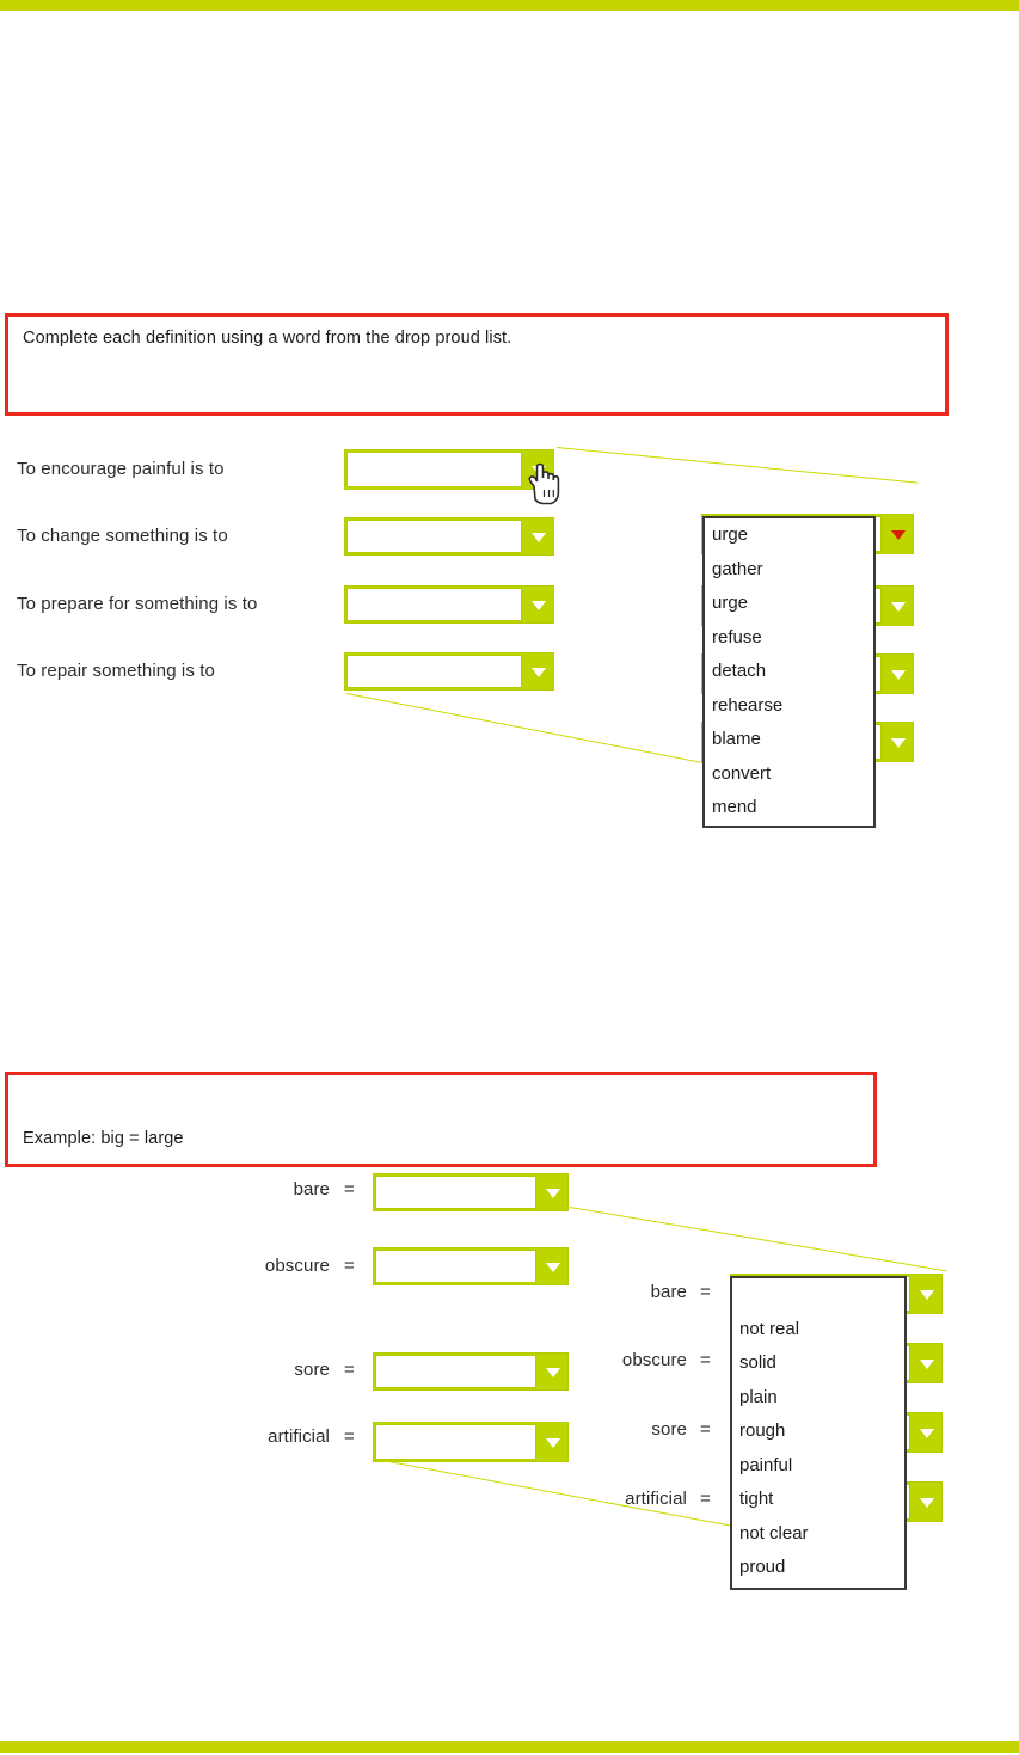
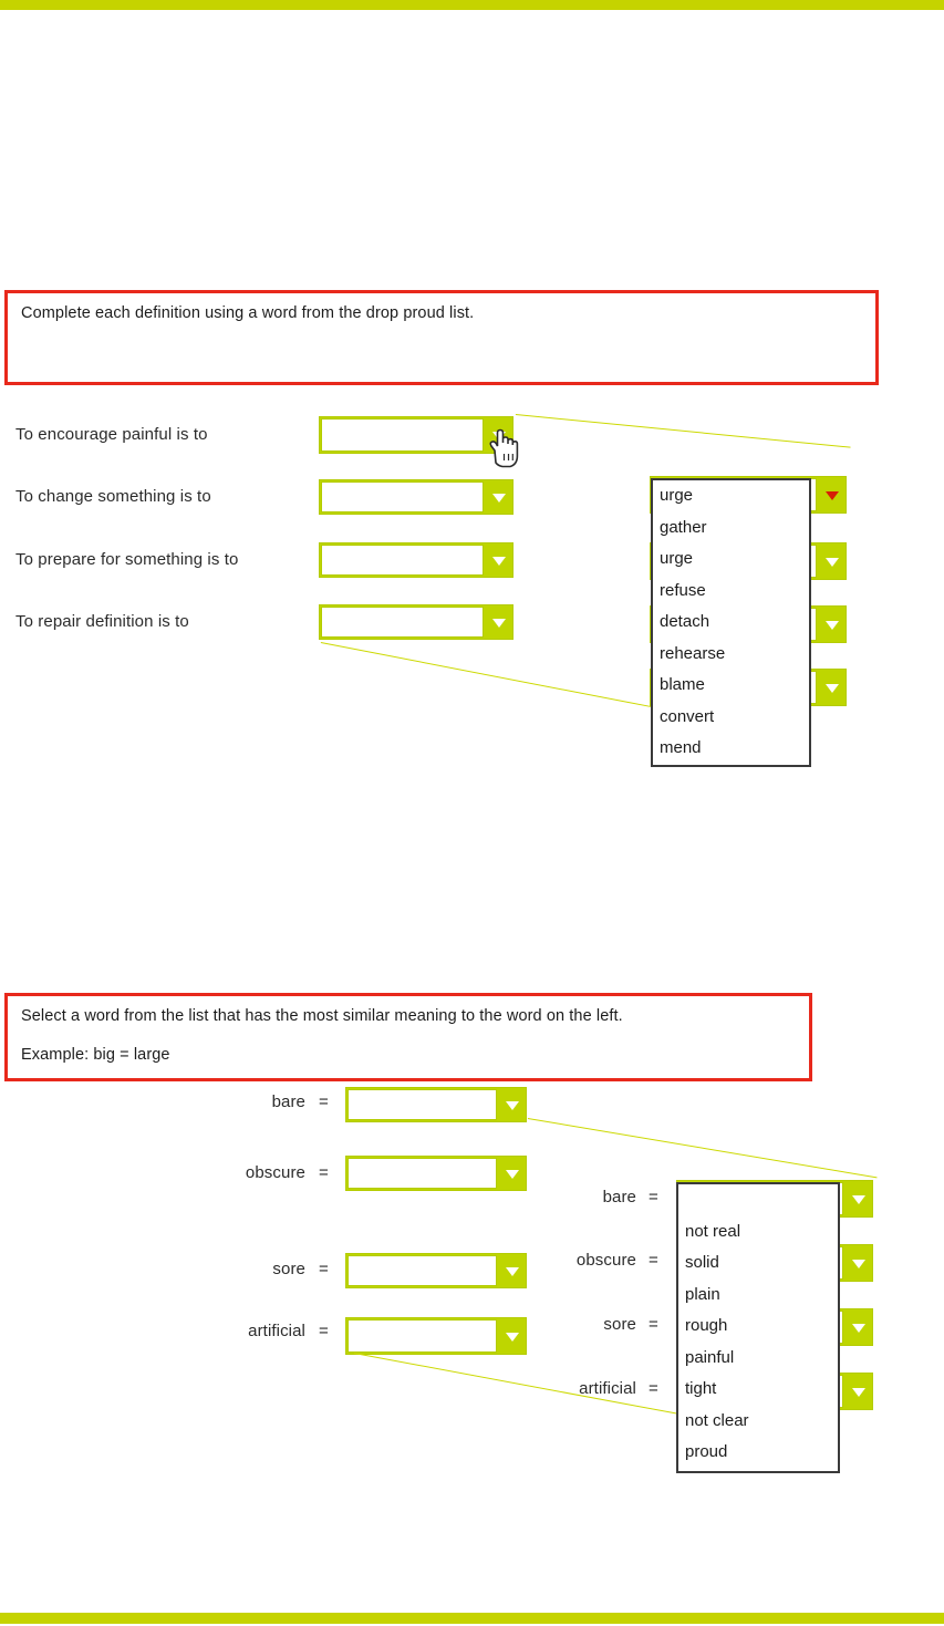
  Complete each definition using a word from the drop proud list.
  To encourage painful is to
  To change something is to
  To prepare for something is to
- To repair something is to
+ To repair definition is to
  urge
  gather
  urge
  refuse
  detach
  rehearse
  blame
  convert
  mend
+ Select a word from the list that has the most similar meaning to the word on the left.
  Example: big = large
  bare
  =
  obscure
  =
  sore
  =
  artificial
  =
  bare
  =
  obscure
  =
  sore
  =
  artificial
  =
  not real
  solid
  plain
  rough
  painful
  tight
  not clear
  proud
